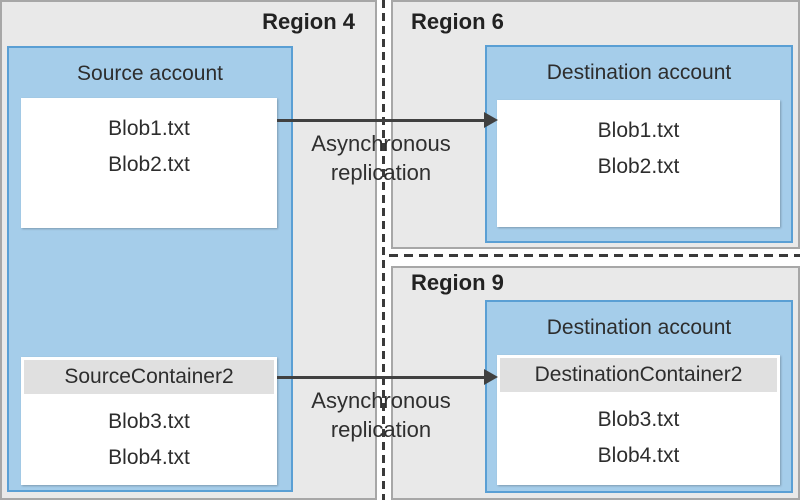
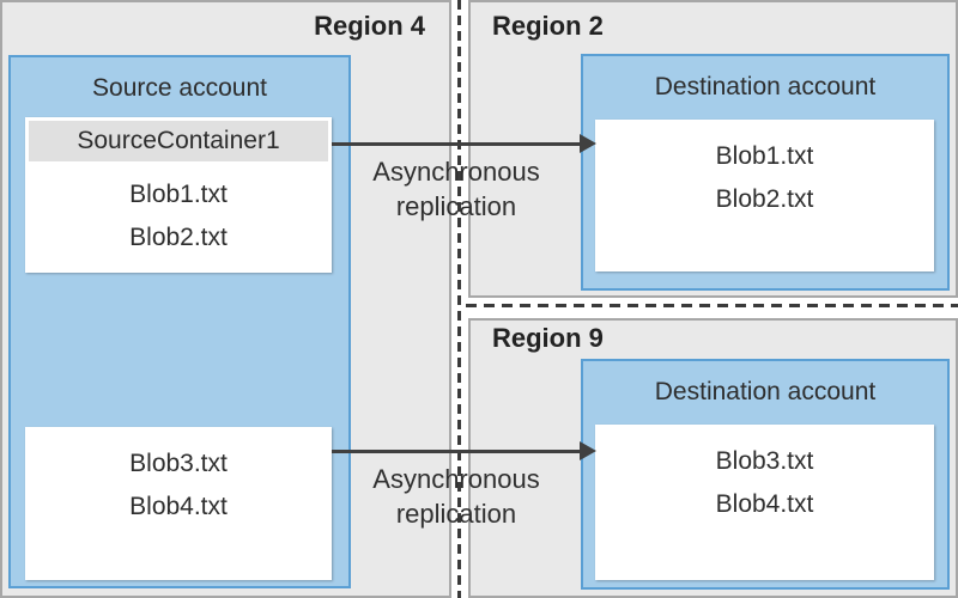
  Region 4
- Region 6
+ Region 2
  Region 9
  Source account
  Destination account
  Destination account
+ SourceContainer1
  Blob1.txt
  Blob2.txt
- SourceContainer2
  Blob3.txt
  Blob4.txt
  Blob1.txt
  Blob2.txt
- DestinationContainer2
  Blob3.txt
  Blob4.txt
  Asynchronous
  replication
  Asynchronous
  replication
